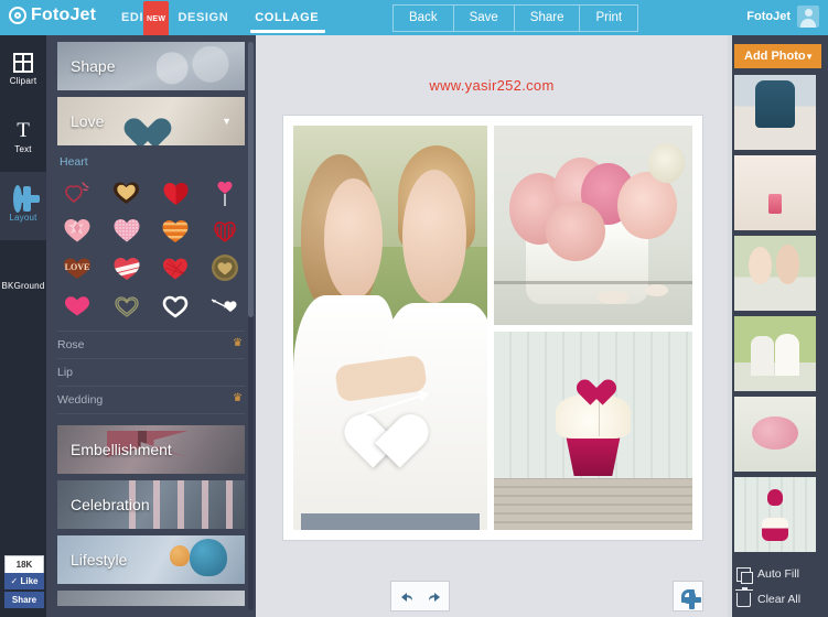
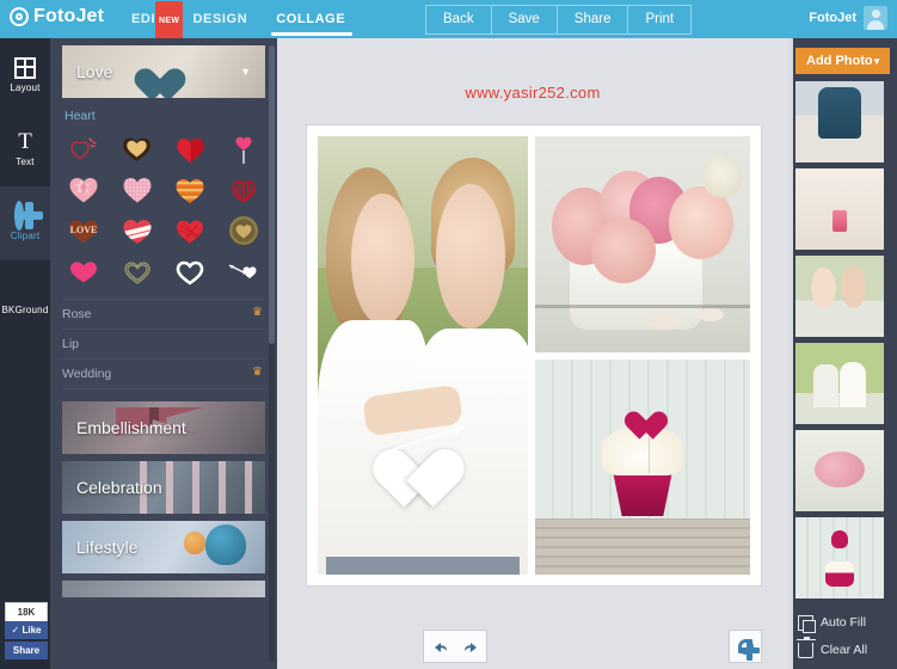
  FotoJet
  EDI
  DESIGN
  COLLAGE
  Back
  Save
  Share
  Print
  FotoJet
- Clipart
+ Layout
  T
  Text
- Layout
+ Clipart
  BKGround
  18K
  ✓ Like
  Share
- Shape
  Love
  ▼
  Heart
  LOVE
  Rose
  ♛
  Lip
  Wedding
  ♛
  Embellishment
  Celebration
  Lifestyle
  www.yasir252.com
  Add Photo
  ▼
  Auto Fill
  Clear All
